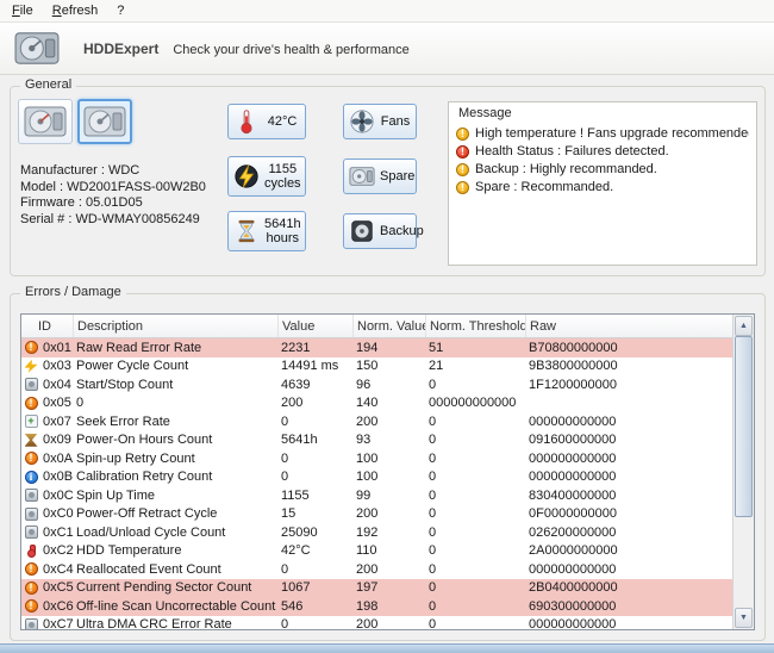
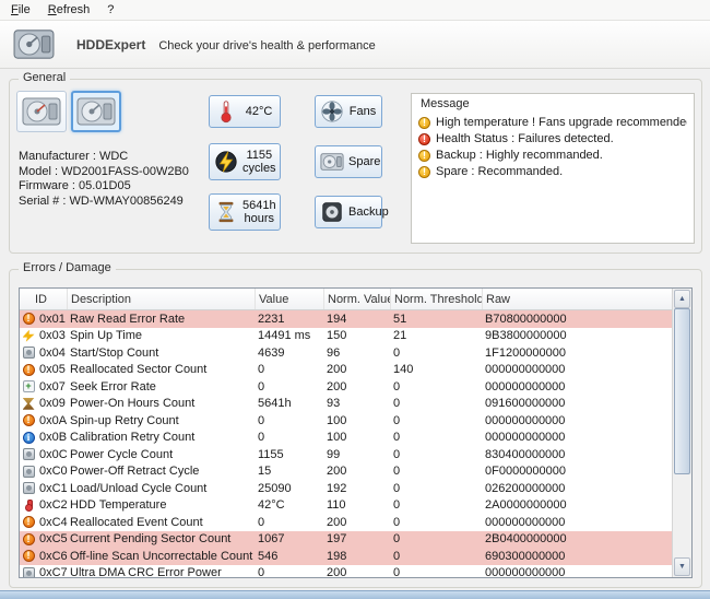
  File
  Refresh
  ?
  HDDExpert
  Check your drive's health & performance
  General
  Manufacturer : WDC
  Model : WD2001FASS-00W2B0
  Firmware : 05.01D05
  Serial # : WD-WMAY00856249
  42°C
  Fans
  1155
  cycles
  Spare
  5641h
  hours
  Backup
  Message
  High temperature ! Fans upgrade recommende
  Health Status : Failures detected.
  Backup : Highly recommanded.
  Spare : Recommanded.
  Errors / Damage
  ID
  Description
  Value
  Norm. Value
  Norm. Threshold
  Raw
  0x01
  Raw Read Error Rate
  2231
  194
  51
  B70800000000
  0x03
- Power Cycle Count
+ Spin Up Time
  14491 ms
  150
  21
  9B3800000000
  0x04
  Start/Stop Count
  4639
  96
  0
  1F1200000000
  0x05
+ Reallocated Sector Count
  0
  200
  140
  000000000000
  0x07
  Seek Error Rate
  0
  200
  0
  000000000000
  0x09
  Power-On Hours Count
  5641h
  93
  0
  091600000000
  0x0A
  Spin-up Retry Count
  0
  100
  0
  000000000000
  0x0B
  Calibration Retry Count
  0
  100
  0
  000000000000
  0x0C
- Spin Up Time
+ Power Cycle Count
  1155
  99
  0
  830400000000
  0xC0
  Power-Off Retract Cycle
  15
  200
  0
  0F0000000000
  0xC1
  Load/Unload Cycle Count
  25090
  192
  0
  026200000000
  0xC2
  HDD Temperature
  42°C
  110
  0
  2A0000000000
  0xC4
  Reallocated Event Count
  0
  200
  0
  000000000000
  0xC5
  Current Pending Sector Count
  1067
  197
  0
  2B0400000000
  0xC6
  Off-line Scan Uncorrectable Count
  546
  198
  0
  690300000000
  0xC7
- Ultra DMA CRC Error Rate
+ Ultra DMA CRC Error Power
  0
  200
  0
  000000000000
